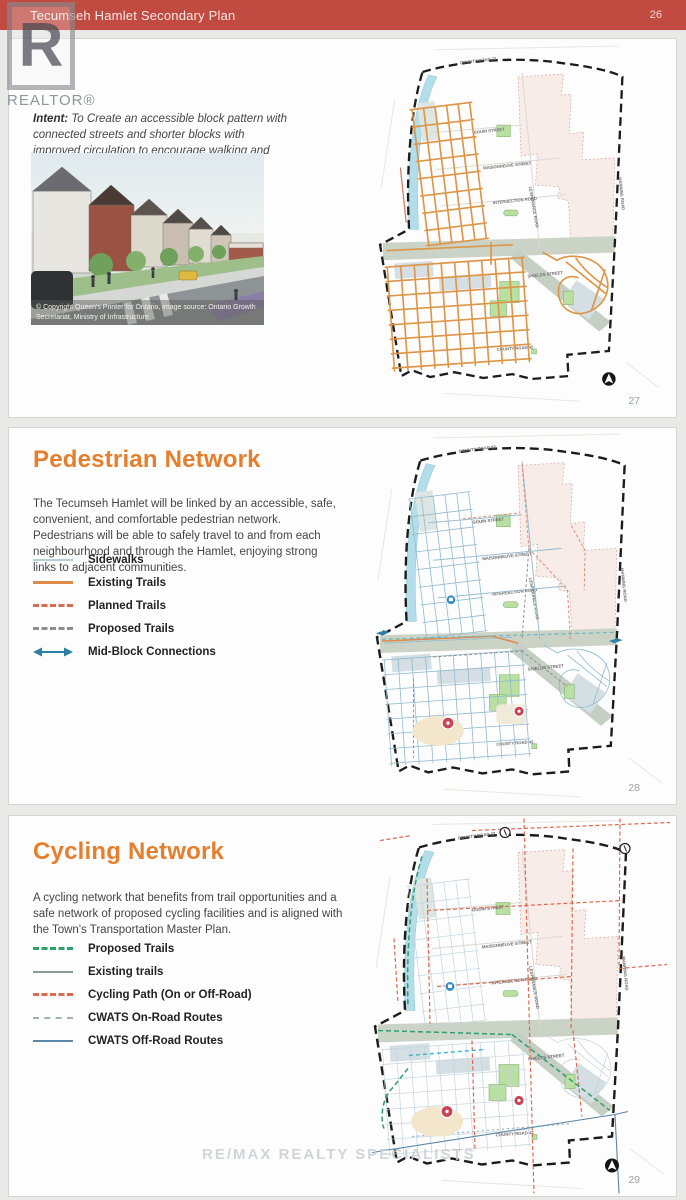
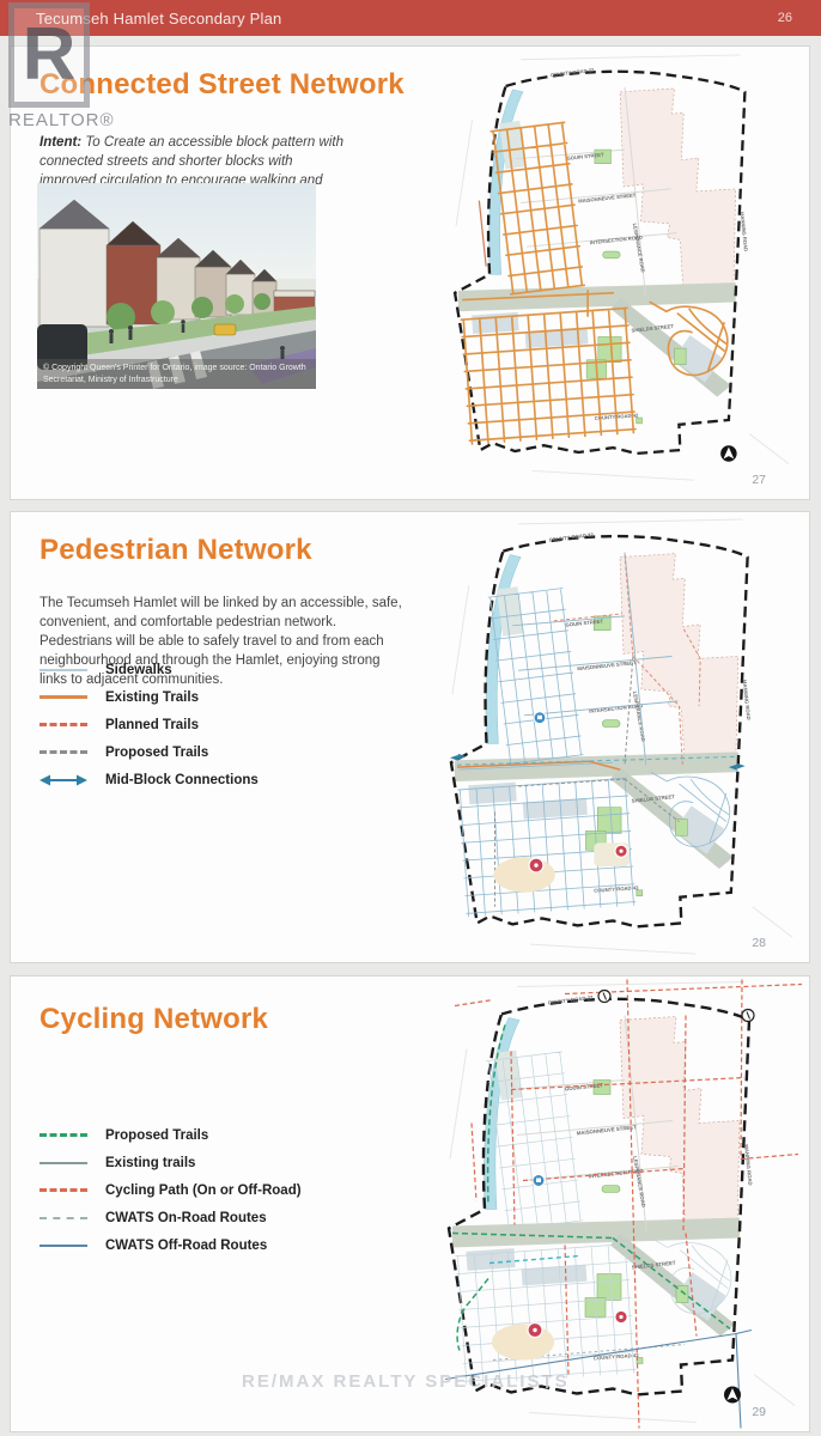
  Tecumseh Hamlet Secondary Plan
  26
+ Connected Street Network
  Intent: To Create an accessible block pattern with connected streets and shorter blocks with improved circulation to encourage walking and
  27
  Pedestrian Network
  The Tecumseh Hamlet will be linked by an accessible, safe, convenient, and comfortable pedestrian network. Pedestrians will be able to safely travel to and from each neighbourhood and through the Hamlet, enjoying strong links to adjacent communities.
  Sidewalks
  Existing Trails
  Planned Trails
  Proposed Trails
  Mid-Block Connections
  28
  Cycling Network
- A cycling network that benefits from trail opportunities and a safe network of proposed cycling facilities and is aligned with the Town's Transportation Master Plan.
  Proposed Trails
  Existing trails
  Cycling Path (On or Off-Road)
  CWATS On-Road Routes
  CWATS Off-Road Routes
  29
  R
  REALTOR®
  RE/MAX REALTY SPECIALISTS
